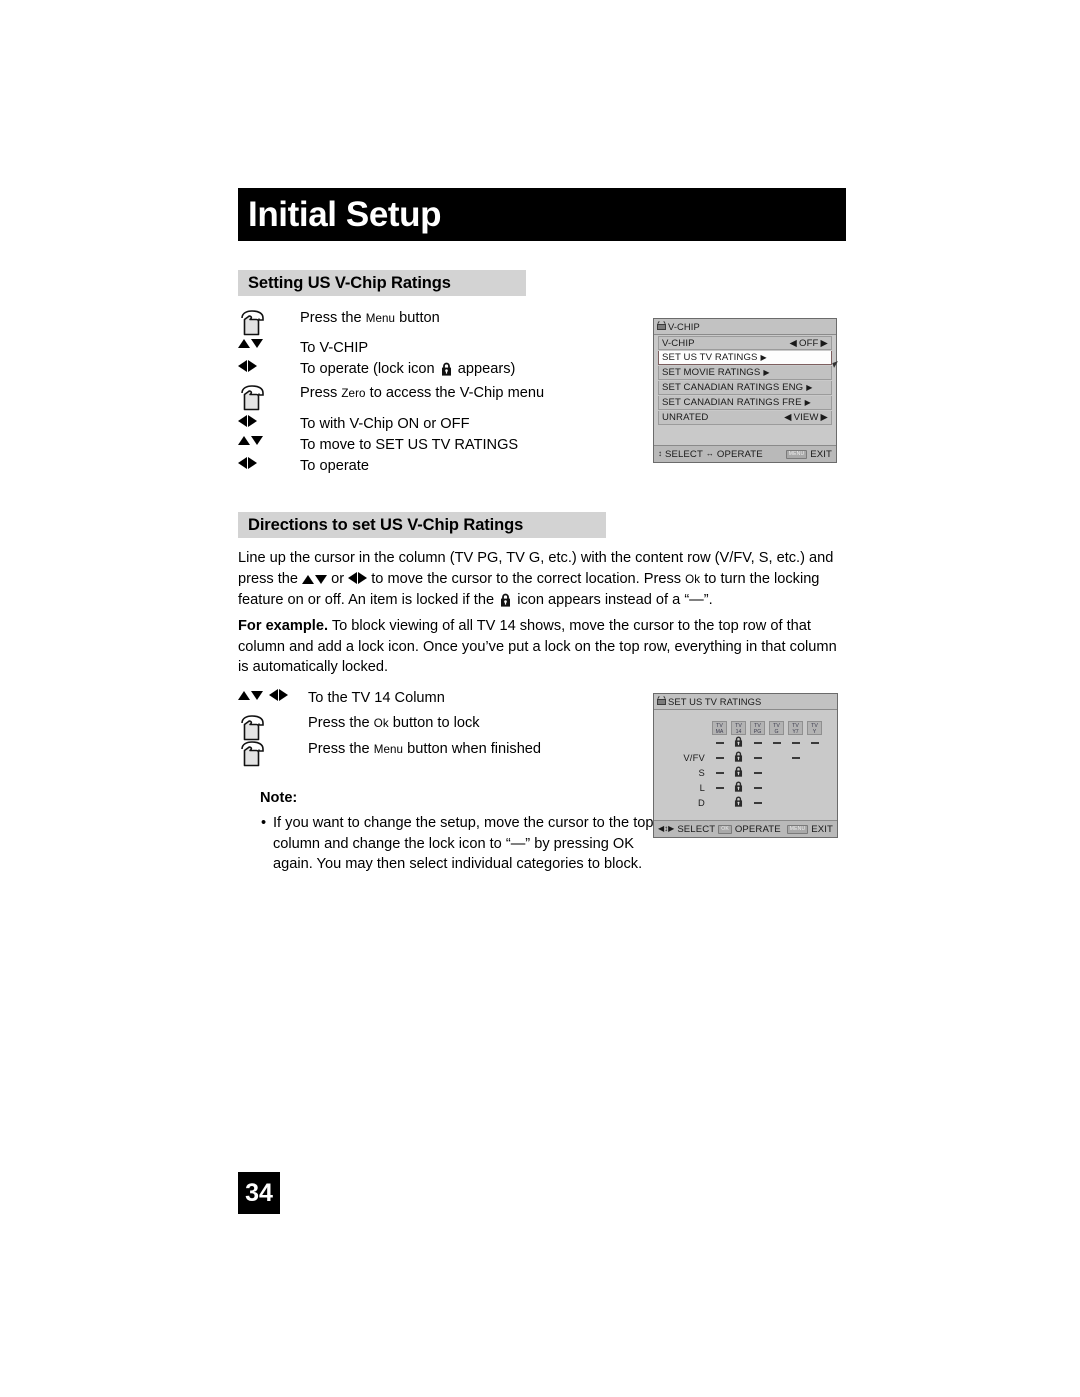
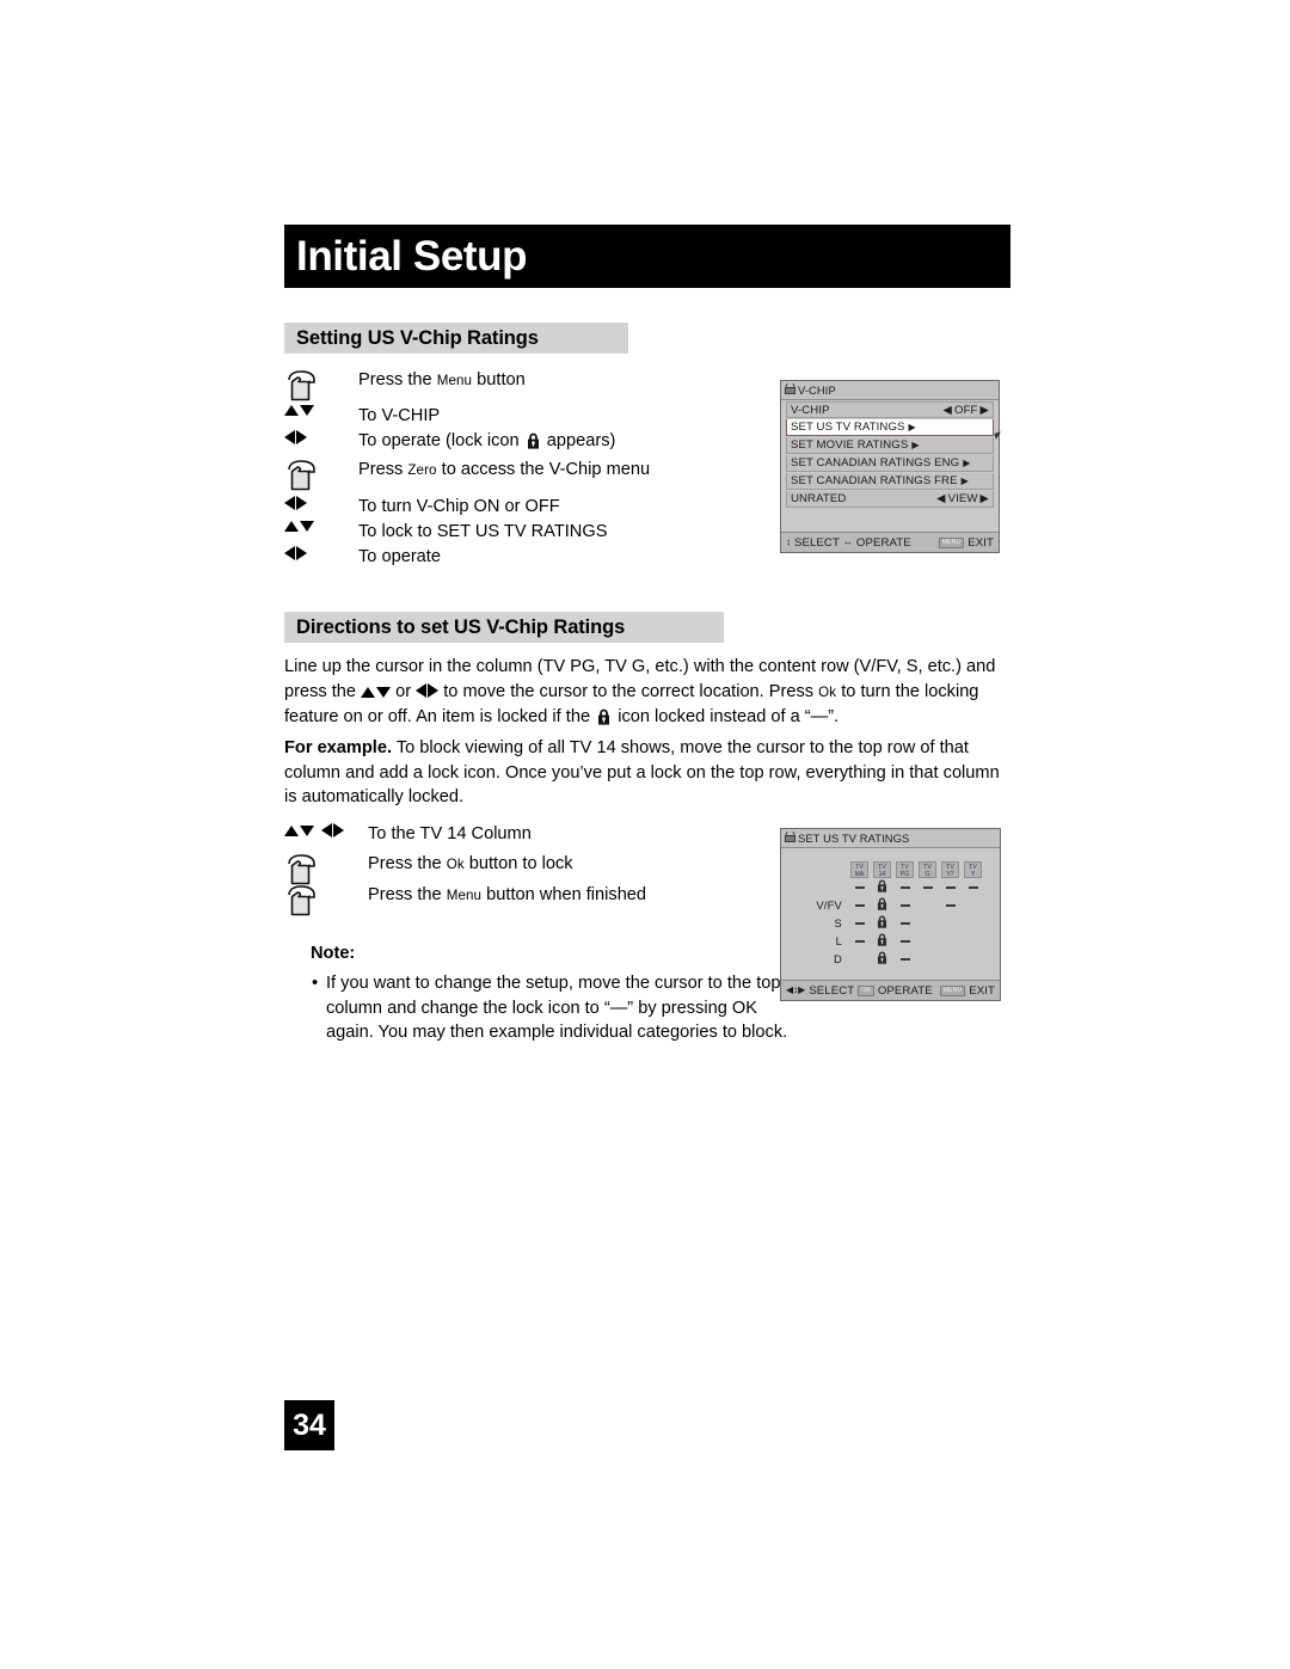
  Initial Setup
  Setting US V-Chip Ratings
  Press the Menu button
  To V-CHIP
  To operate (lock icon appears)
  Press Zero to access the V-Chip menu
- To with V-Chip ON or OFF
+ To turn V-Chip ON or OFF
- To move to SET US TV RATINGS
+ To lock to SET US TV RATINGS
  To operate
  V-CHIP
  V-CHIP
  ◀
  OFF
  ▶
  SET US TV RATINGS
  ▶
  SET MOVIE RATINGS
  ▶
  SET CANADIAN RATINGS ENG
  ▶
  SET CANADIAN RATINGS FRE
  ▶
  UNRATED
  ◀
  VIEW
  ▶
  ↕
  SELECT
  ↔
  OPERATE
  EXIT
  Directions to set US V-Chip Ratings
- Line up the cursor in the column (TV PG, TV G, etc.) with the content row (V/FV, S, etc.) and press the or to move the cursor to the correct location. Press Ok to turn the locking feature on or off. An item is locked if the icon appears instead of a “—”.
+ Line up the cursor in the column (TV PG, TV G, etc.) with the content row (V/FV, S, etc.) and press the or to move the cursor to the correct location. Press Ok to turn the locking feature on or off. An item is locked if the icon locked instead of a “—”.
  For example. To block viewing of all TV 14 shows, move the cursor to the top row of that column and add a lock icon. Once you’ve put a lock on the top row, everything in that column is automatically locked.
  To the TV 14 Column
  Press the Ok button to lock
  Press the Menu button when finished
  Note:
  •
- If you want to change the setup, move the cursor to the top column and change the lock icon to “—” by pressing OK again. You may then select individual categories to block.
+ If you want to change the setup, move the cursor to the top column and change the lock icon to “—” by pressing OK again. You may then example individual categories to block.
  SET US TV RATINGS
  V/FV
  S
  L
  D
  ◀↕▶
  SELECT
  OPERATE
  EXIT
  34
